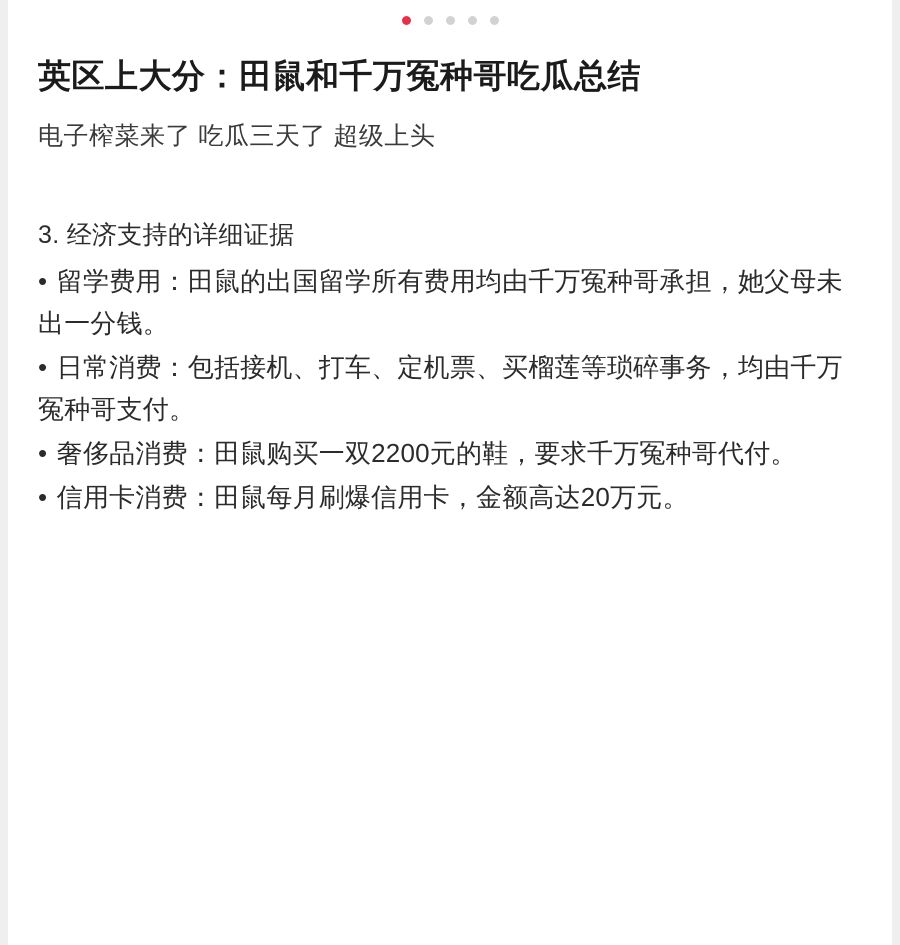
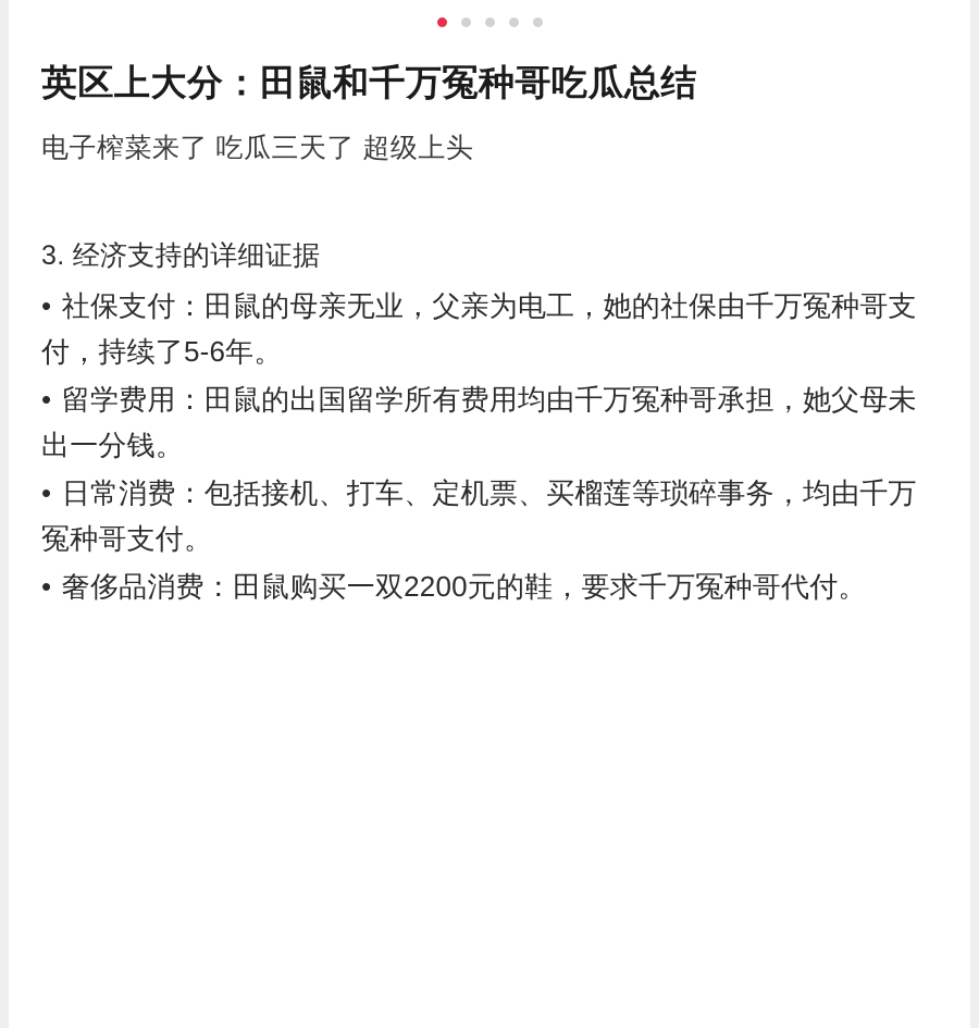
  英区上大分：田鼠和千万冤种哥吃瓜总结
  电子榨菜来了 吃瓜三天了 超级上头
  3. 经济支持的详细证据
+ • 社保支付：田鼠的母亲无业，父亲为电工，她的社保由千万冤种哥支付，持续了5-6年。
  • 留学费用：田鼠的出国留学所有费用均由千万冤种哥承担，她父母未出一分钱。
  • 日常消费：包括接机、打车、定机票、买榴莲等琐碎事务，均由千万冤种哥支付。
  • 奢侈品消费：田鼠购买一双2200元的鞋，要求千万冤种哥代付。
- • 信用卡消费：田鼠每月刷爆信用卡，金额高达20万元。
